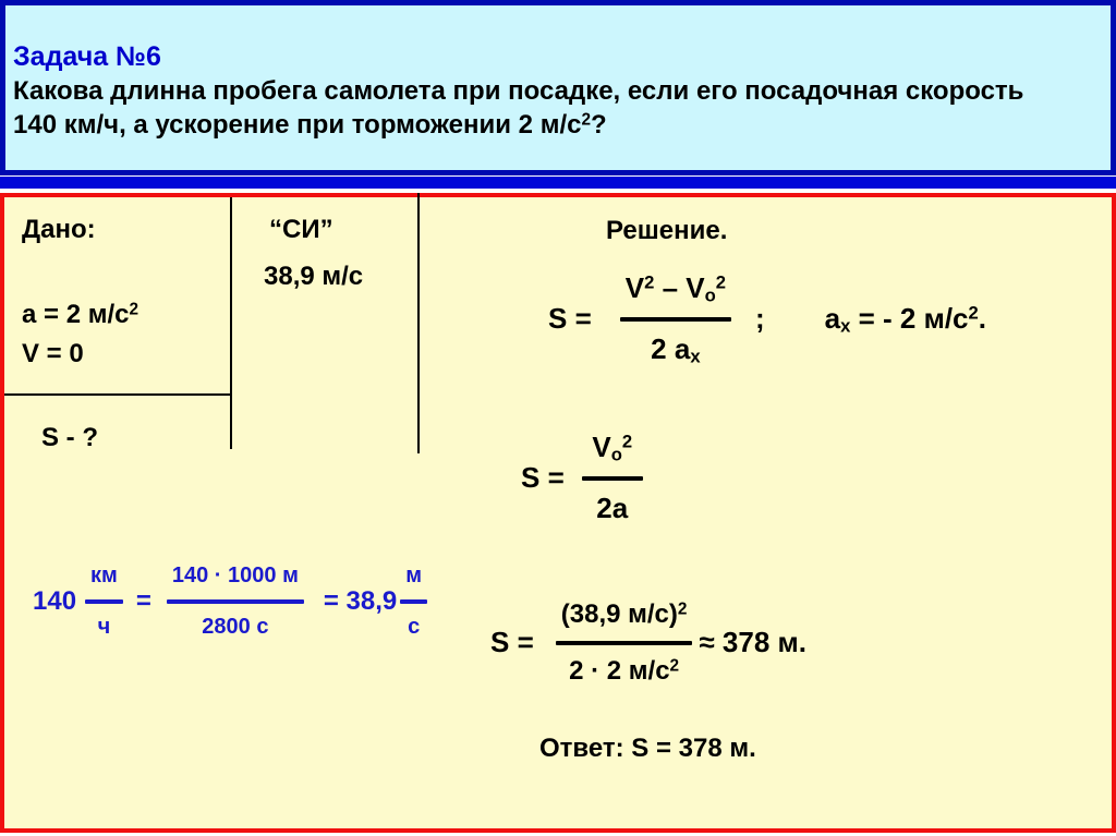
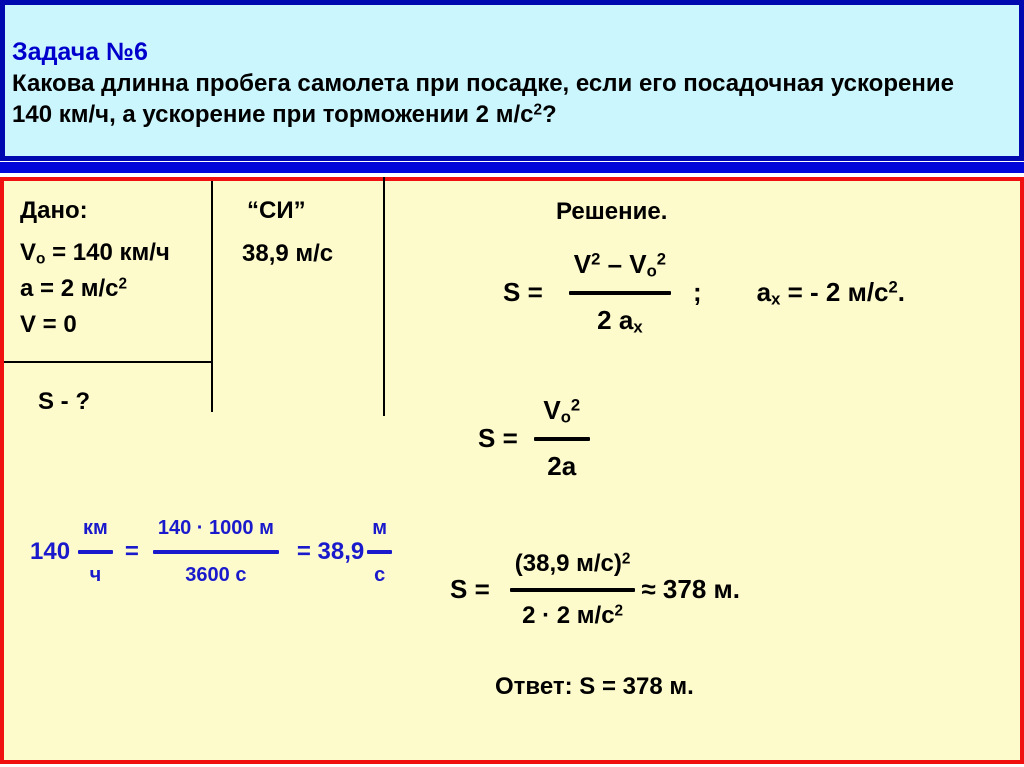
  Задача №6
- Какова длинна пробега самолета при посадке, если его посадочная скорость
+ Какова длинна пробега самолета при посадке, если его посадочная ускорение
  140 км/ч, а ускорение при торможении 2 м/с2?
  Дано:
+ Vо = 140 км/ч
  а = 2 м/с2
  V = 0
  S - ?
  “СИ”
  38,9 м/с
  Решение.
  S =
  V2 – Vо2
  2 ax
  ;
  ax = - 2 м/с2.
  S =
  Vо2
  2a
  140
  км
  ч
  =
  140 · 1000 м
- 2800 с
+ 3600 с
  = 38,9
  м
  с
  S =
  (38,9 м/с)2
  2 · 2 м/с2
  ≈ 378 м.
  Ответ: S = 378 м.
